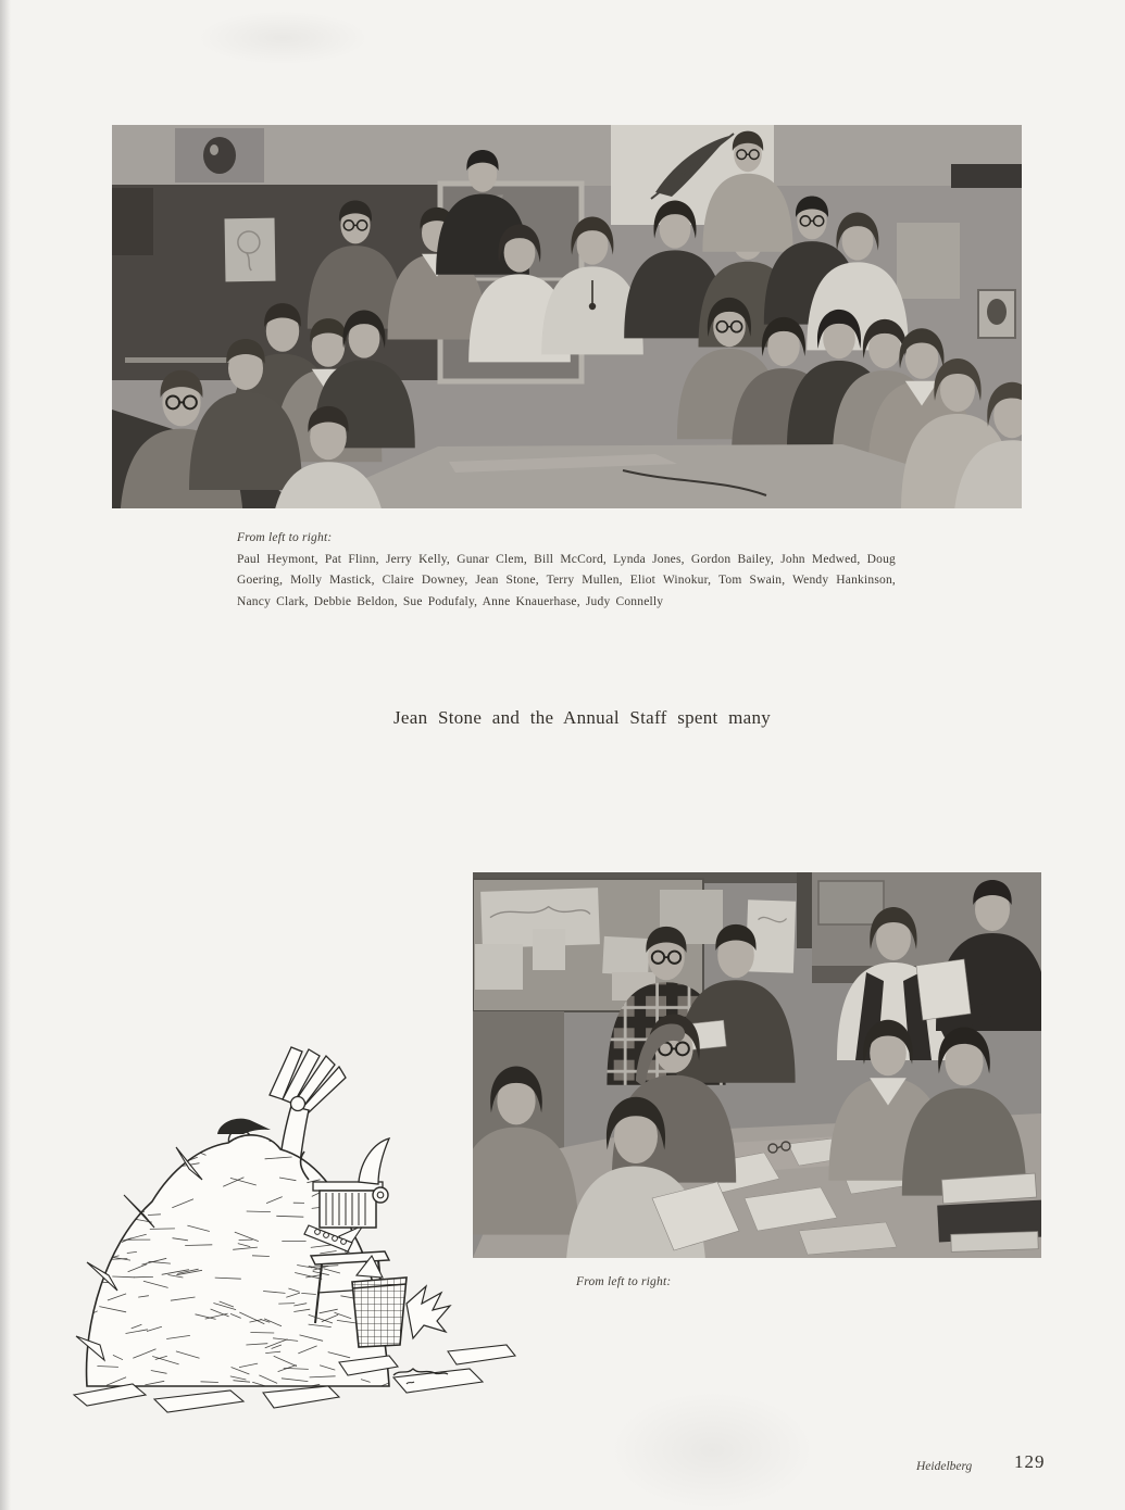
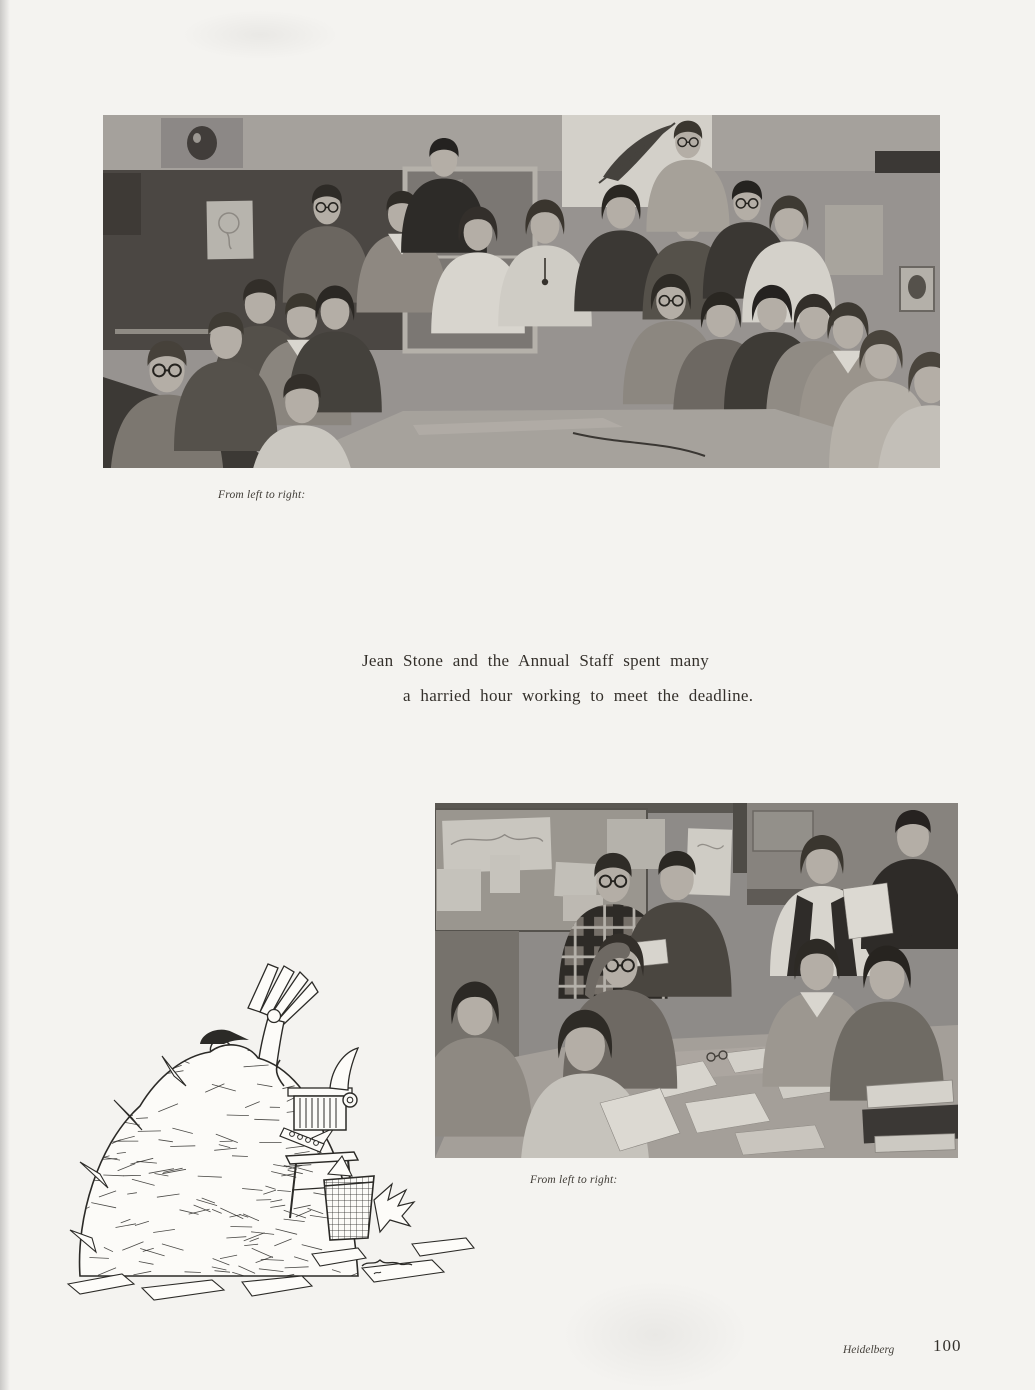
  From left to right:
- Paul Heymont, Pat Flinn, Jerry Kelly, Gunar Clem, Bill McCord, Lynda Jones, Gordon Bailey, John Medwed, Doug Goering, Molly Mastick, Claire Downey, Jean Stone, Terry Mullen, Eliot Winokur, Tom Swain, Wendy Hankinson, Nancy Clark, Debbie Beldon, Sue Podufaly, Anne Knauerhase, Judy Connelly
  Jean Stone and the Annual Staff spent many
+ a harried hour working to meet the deadline.
  From left to right:
  Heidelberg
- 129
+ 100
